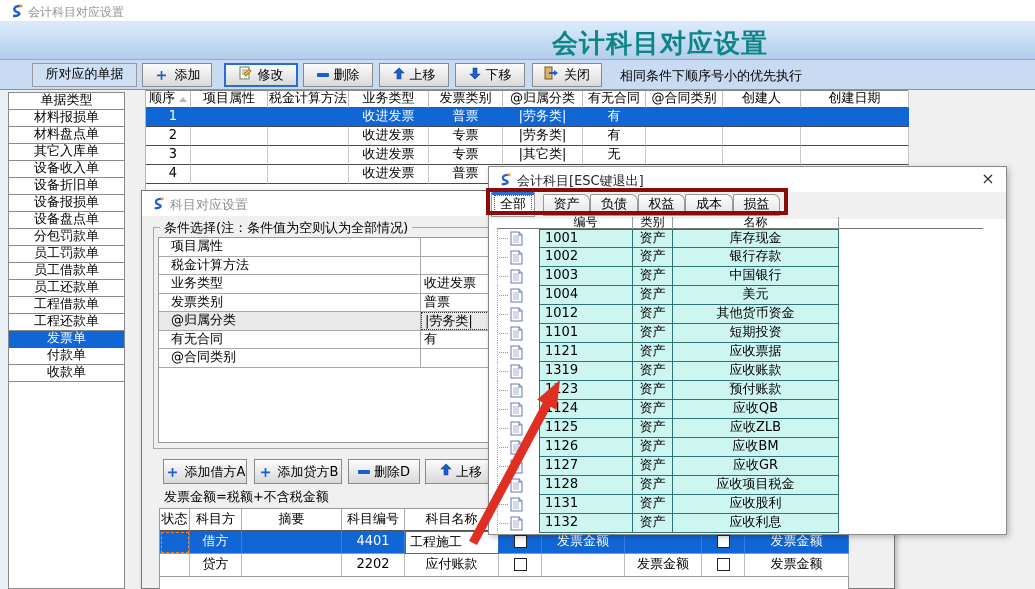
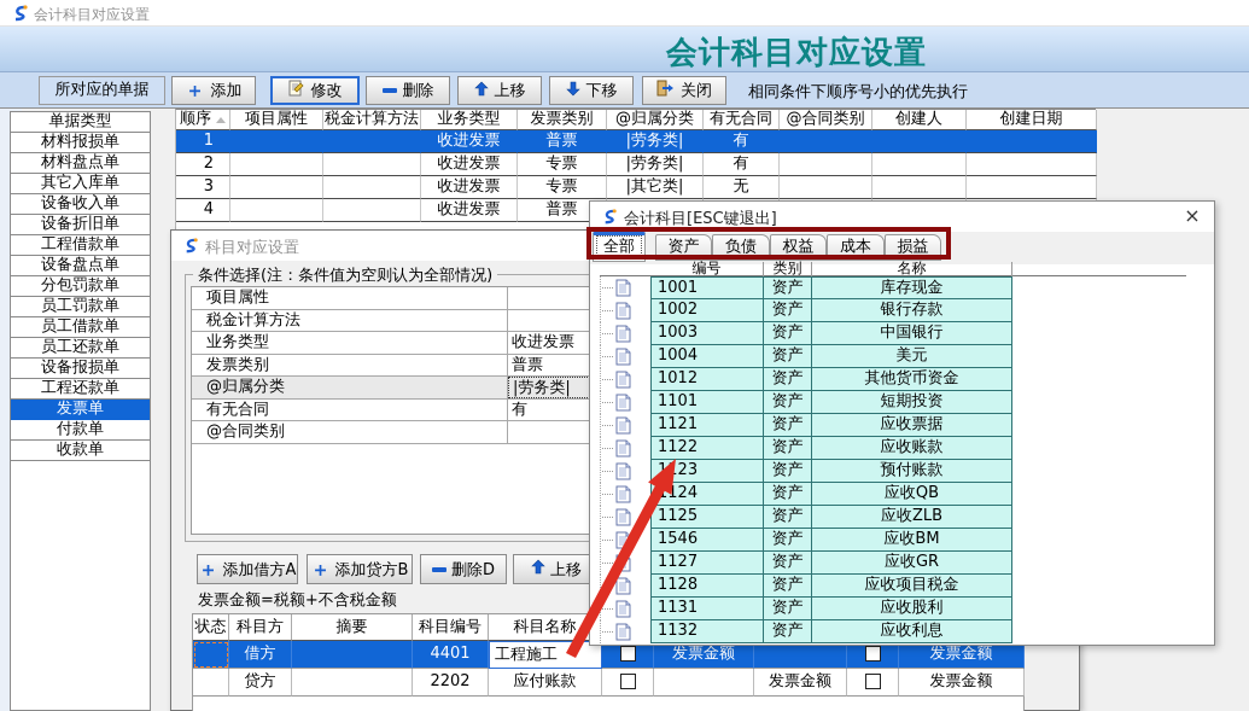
  会计科目对应设置
  会计科目对应设置
  所对应的单据
  ＋
  添加
  修改
  删除
  上移
  下移
  关闭
  相同条件下顺序号小的优先执行
  单据类型
  材料报损单
  材料盘点单
  其它入库单
  设备收入单
  设备折旧单
- 设备报损单
+ 工程借款单
  设备盘点单
  分包罚款单
  员工罚款单
  员工借款单
  员工还款单
- 工程借款单
+ 设备报损单
  工程还款单
  发票单
  付款单
  收款单
  顺序
  项目属性
  税金计算方法
  业务类型
  发票类别
  @归属分类
  有无合同
  @合同类别
  创建人
  创建日期
  1
  收进发票
  普票
  |劳务类|
  有
  2
  收进发票
  专票
  |劳务类|
  有
  3
  收进发票
  专票
  |其它类|
  无
  4
  收进发票
  普票
  科目对应设置
  条件选择(注：条件值为空则认为全部情况)
  项目属性
  税金计算方法
  业务类型
  收进发票
  发票类别
  普票
  @归属分类
  |劳务类|
  有无合同
  有
  @合同类别
  ＋
  添加借方A
  ＋
  添加贷方B
  删除D
  上移
  发票金额=税额+不含税金额
  状态
  科目方
  摘要
  科目编号
  科目名称
  借方
  4401
  工程施工
  发票金额
  发票金额
  贷方
  2202
  应付账款
  发票金额
  发票金额
  会计科目[ESC键退出]
  ×
  全部
  资产
  负债
  权益
  成本
  损益
  编号
  类别
  名称
  1001
  资产
  库存现金
  1002
  资产
  银行存款
  1003
  资产
  中国银行
  1004
  资产
  美元
  1012
  资产
  其他货币资金
  1101
  资产
  短期投资
  1121
  资产
  应收票据
- 1319
+ 1122
  资产
  应收账款
  资产
  预付账款
  124
  资产
  应收QB
  1125
  资产
  应收ZLB
- 1126
+ 1546
  资产
  应收BM
  1127
  资产
  应收GR
  1128
  资产
  应收项目税金
  1131
  资产
  应收股利
  1132
  资产
  应收利息
